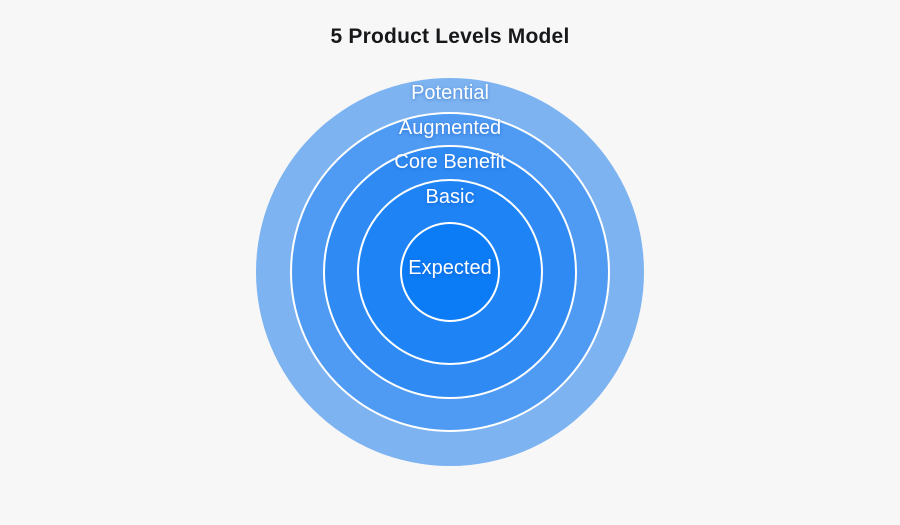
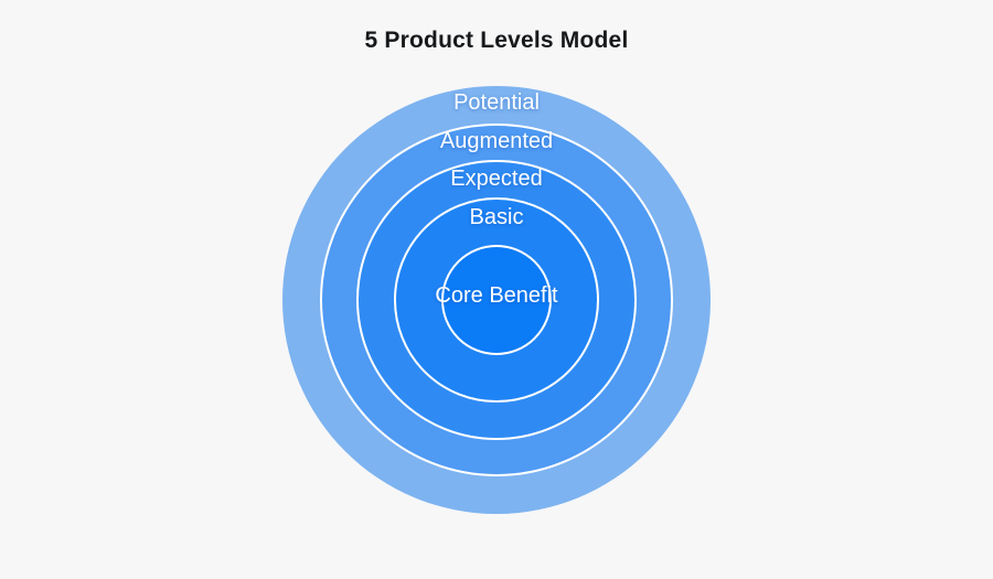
  5 Product Levels Model
  Potential
  Augmented
- Core Benefit
+ Expected
  Basic
- Expected
+ Core Benefit
